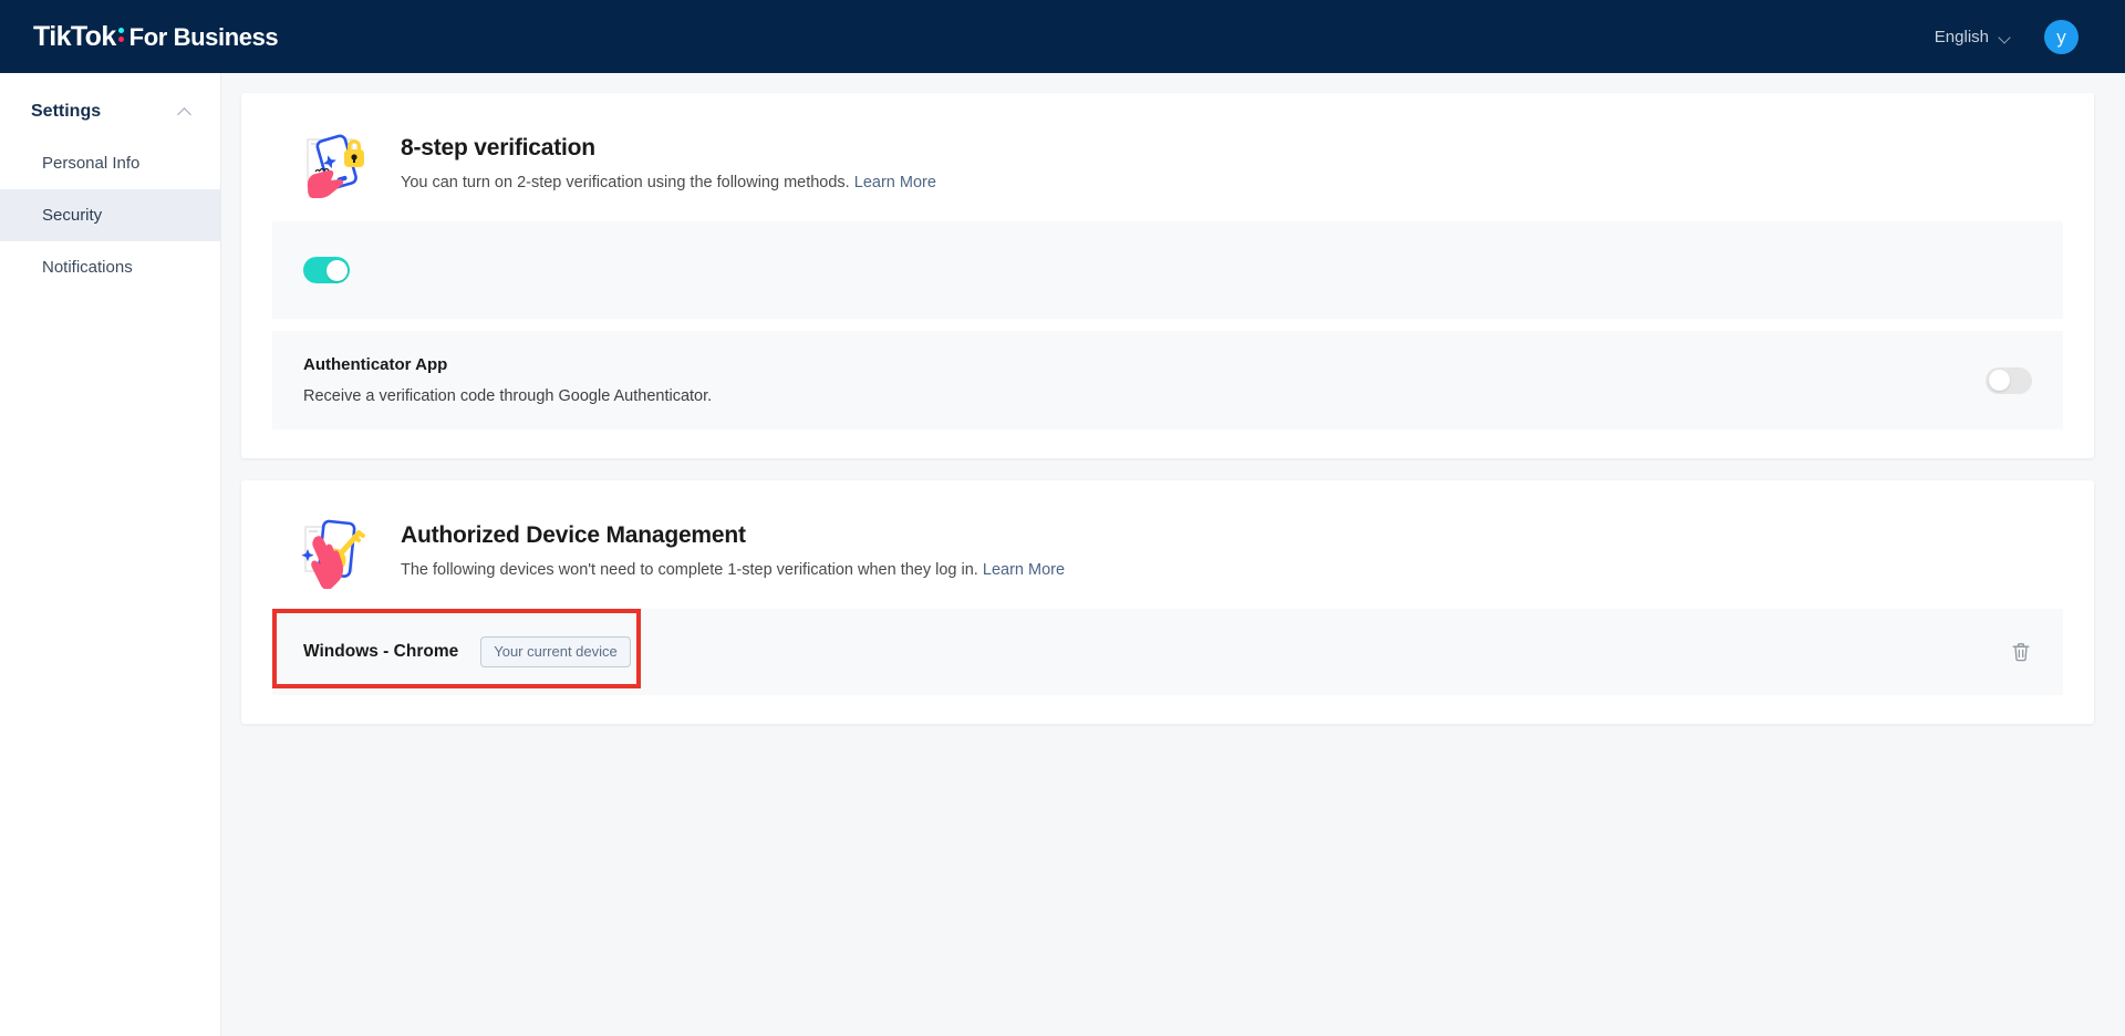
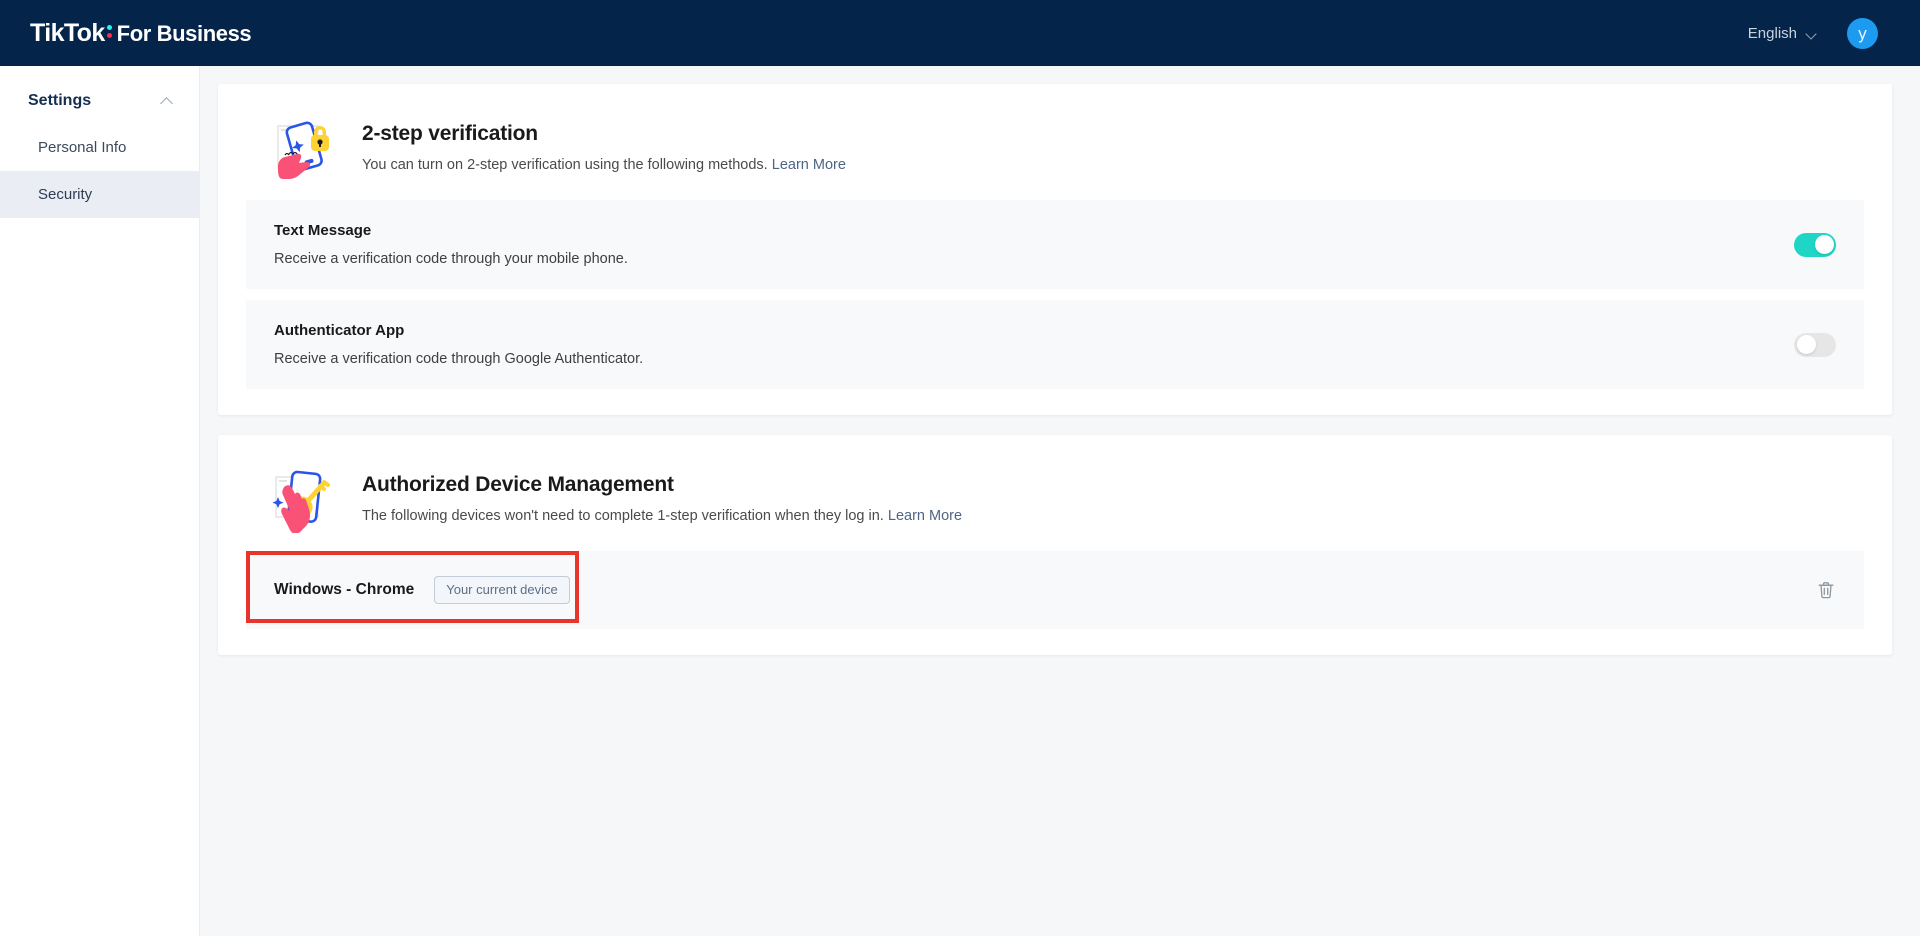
  TikTok
  For Business
  English
  y
  Settings
  Personal Info
  Security
- Notifications
- 8-step verification
+ 2-step verification
  You can turn on 2-step verification using the following methods. Learn More
+ Text Message
+ Receive a verification code through your mobile phone.
  Authenticator App
  Receive a verification code through Google Authenticator.
  Authorized Device Management
  The following devices won't need to complete 1-step verification when they log in. Learn More
  Windows - Chrome
  Your current device
